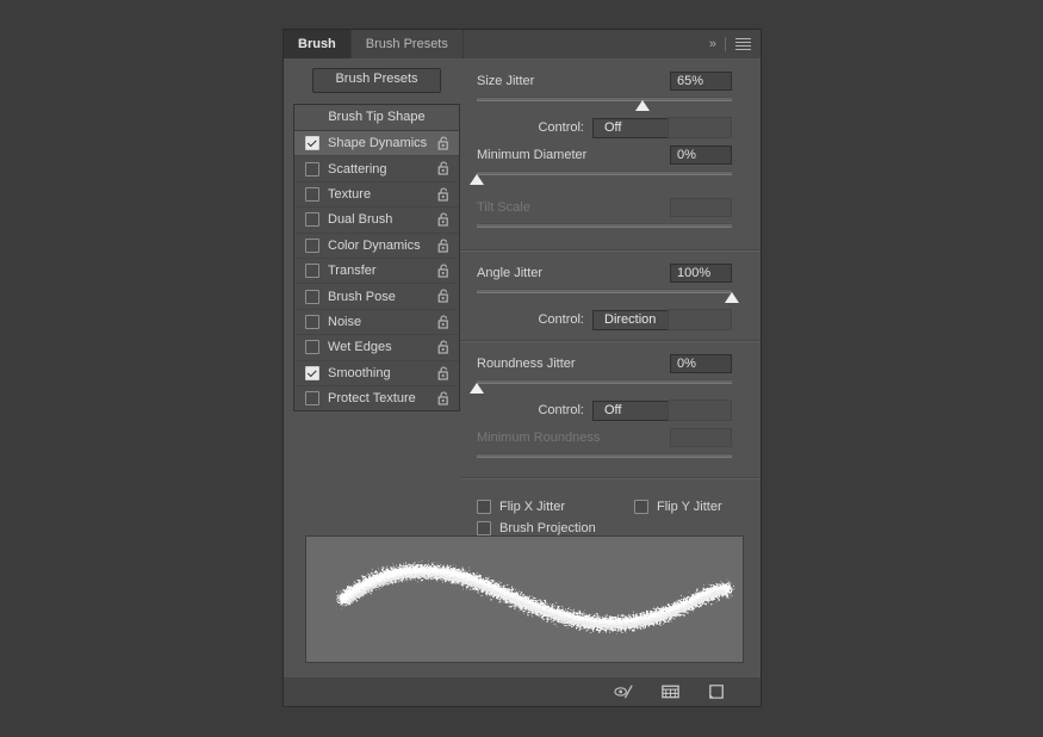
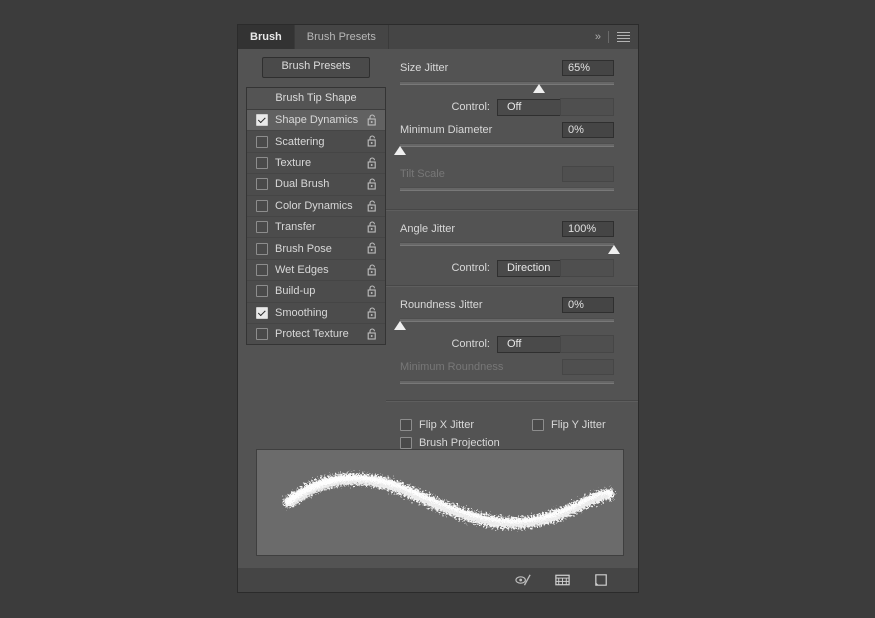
  Brush
  Brush Presets
  »
  Brush Presets
  Brush Tip Shape
  Shape Dynamics
  Scattering
  Texture
  Dual Brush
  Color Dynamics
  Transfer
  Brush Pose
- Noise
  Wet Edges
+ Build-up
  Smoothing
  Protect Texture
  Size Jitter
  65%
  Control:
  Off
  Minimum Diameter
  0%
  Tilt Scale
  Angle Jitter
  100%
  Control:
  Direction
  Roundness Jitter
  0%
  Control:
  Off
  Minimum Roundness
  Flip X Jitter
  Flip Y Jitter
  Brush Projection
